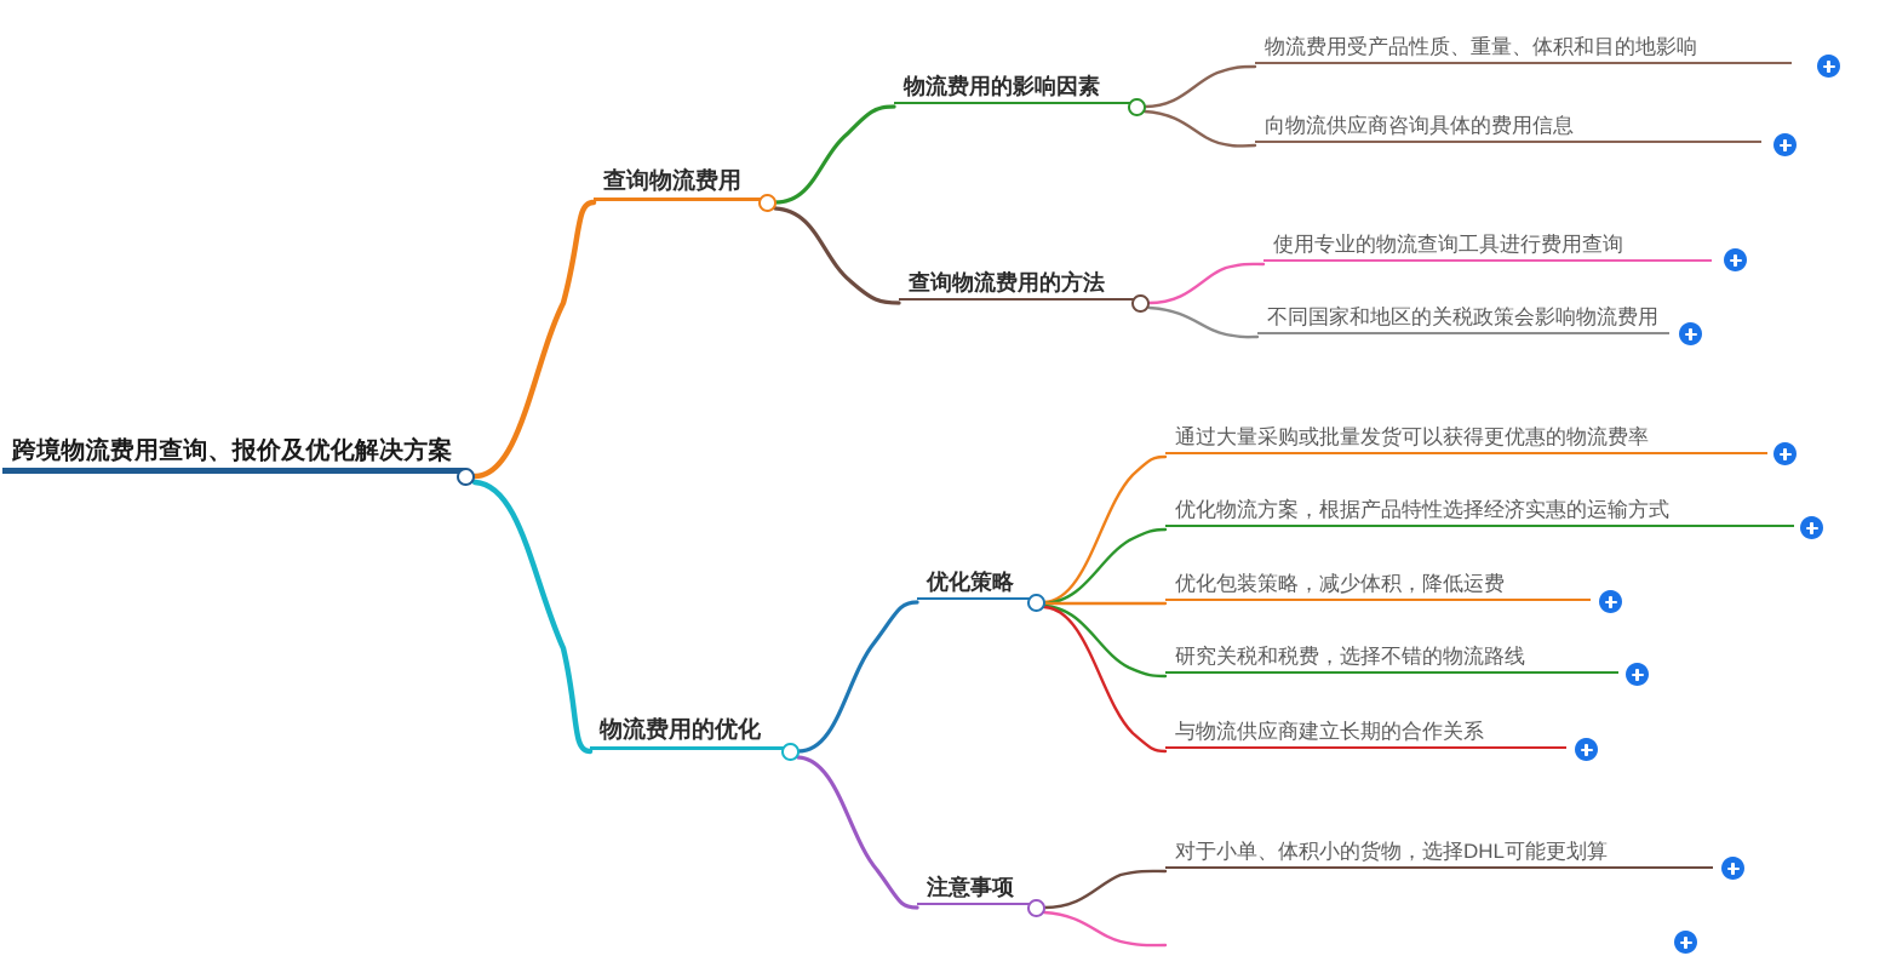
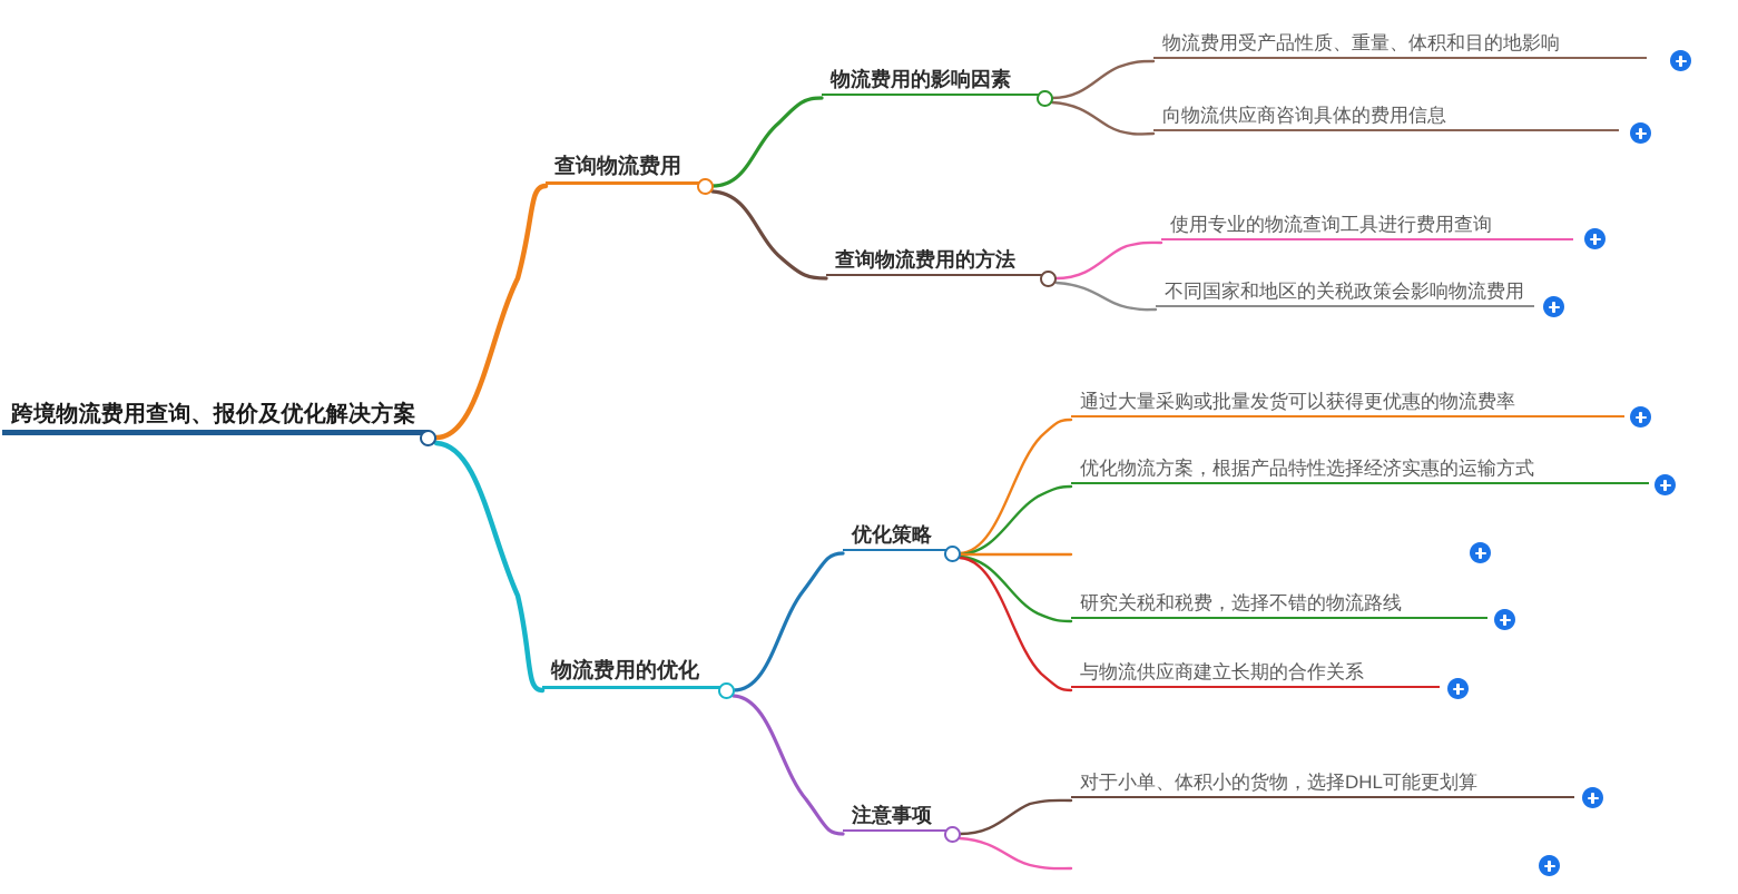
  跨境物流费用查询、报价及优化解决方案
  查询物流费用
  物流费用的优化
  物流费用的影响因素
  查询物流费用的方法
  优化策略
  注意事项
  物流费用受产品性质、重量、体积和目的地影响
  向物流供应商咨询具体的费用信息
  使用专业的物流查询工具进行费用查询
  不同国家和地区的关税政策会影响物流费用
  通过大量采购或批量发货可以获得更优惠的物流费率
  优化物流方案，根据产品特性选择经济实惠的运输方式
- 优化包装策略，减少体积，降低运费
  研究关税和税费，选择不错的物流路线
  与物流供应商建立长期的合作关系
  对于小单、体积小的货物，选择DHL可能更划算
